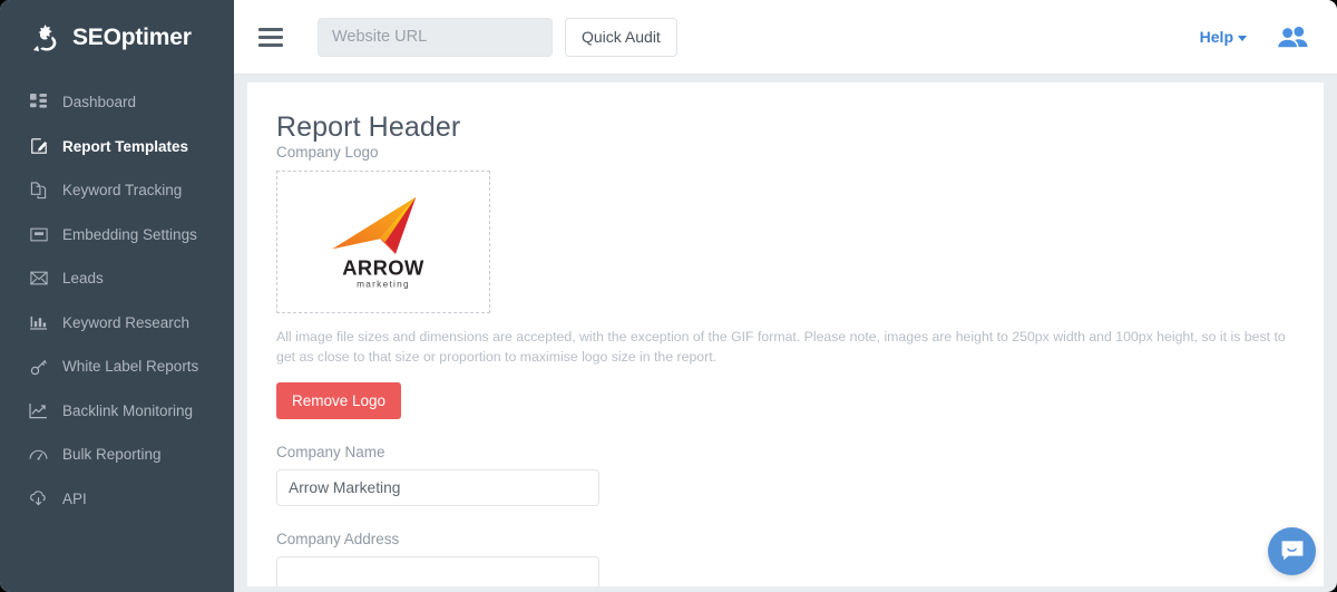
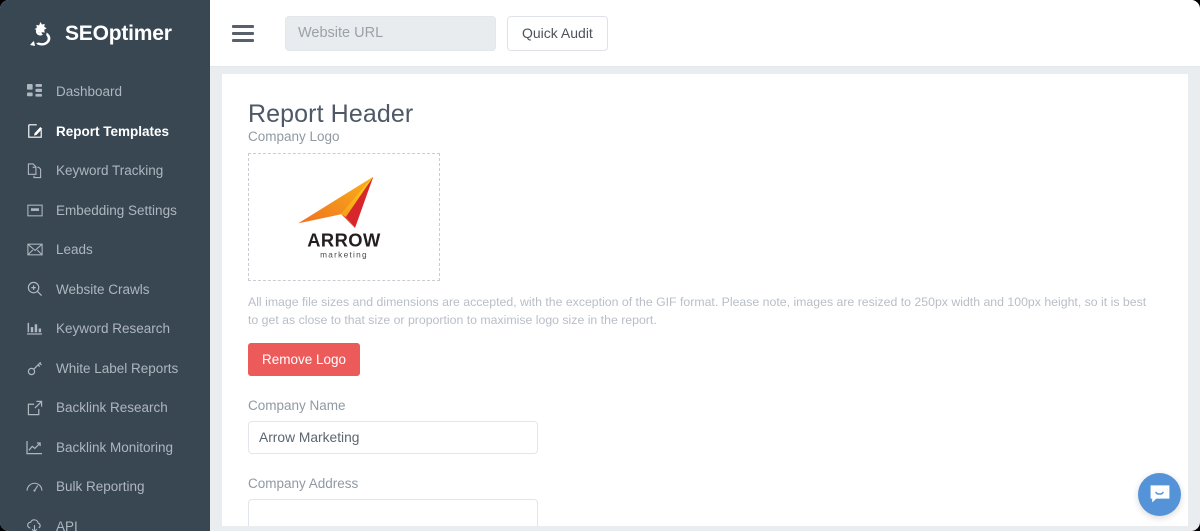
  SEOptimer
  Dashboard
  Report Templates
  Keyword Tracking
  Embedding Settings
  Leads
+ Website Crawls
  Keyword Research
  White Label Reports
+ Backlink Research
  Backlink Monitoring
  Bulk Reporting
  API
  Website URL
  Quick Audit
- Help
  Report Header
  Company Logo
  ARROW
  marketing
- All image file sizes and dimensions are accepted, with the exception of the GIF format. Please note, images are height to 250px width and 100px height, so it is best to get as close to that size or proportion to maximise logo size in the report.
+ All image file sizes and dimensions are accepted, with the exception of the GIF format. Please note, images are resized to 250px width and 100px height, so it is best to get as close to that size or proportion to maximise logo size in the report.
  Remove Logo
  Company Name
  Arrow Marketing
  Company Address
